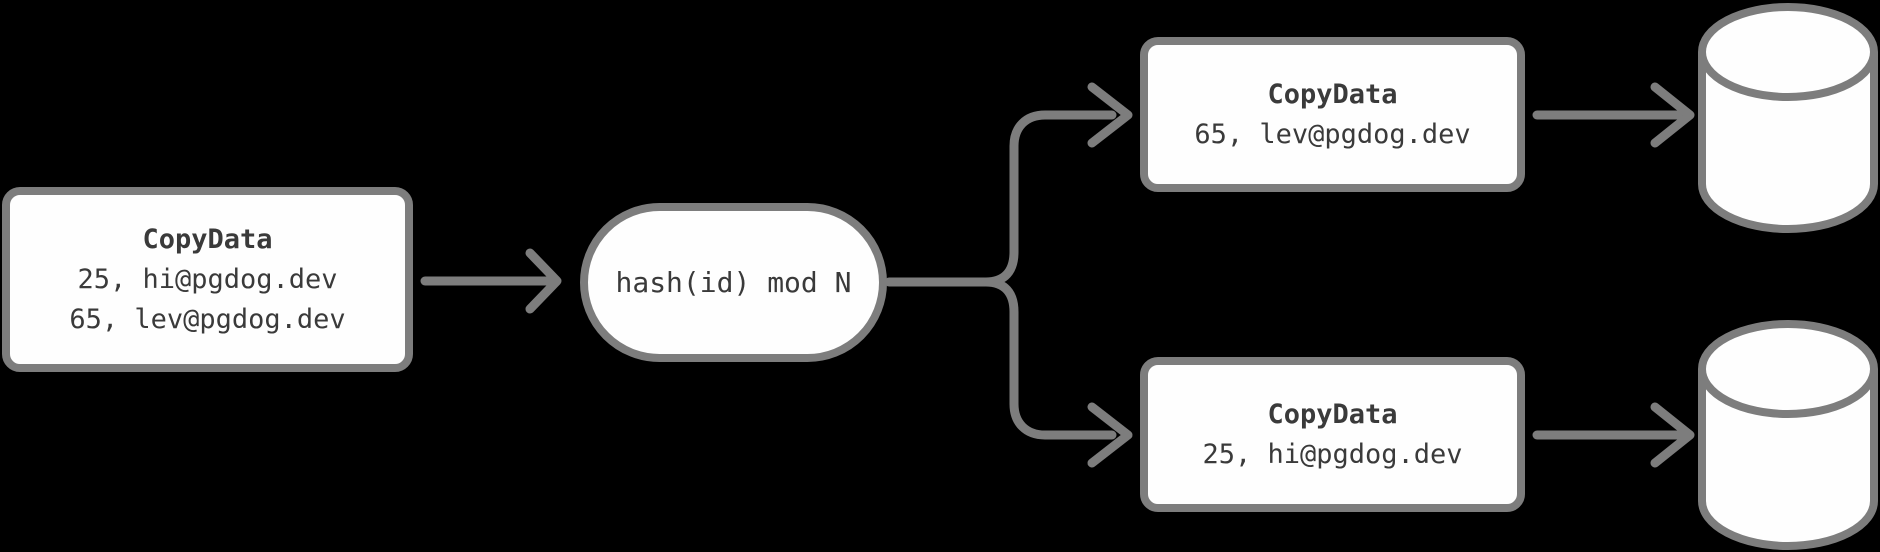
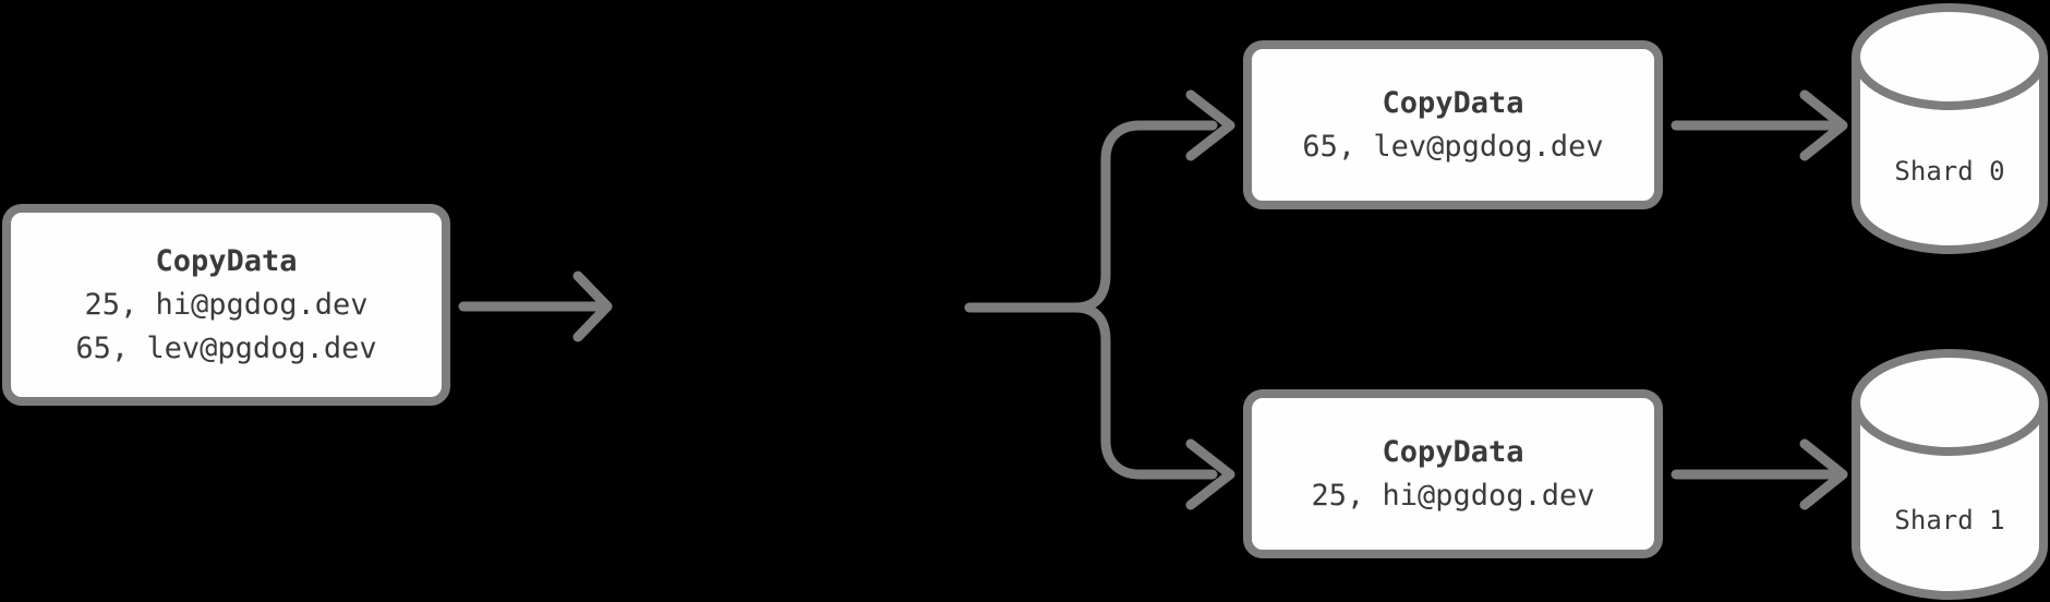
  CopyData
  25, hi@pgdog.dev
  65, lev@pgdog.dev
- hash(id) mod N
  CopyData
  65, lev@pgdog.dev
  CopyData
  25, hi@pgdog.dev
+ Shard 0
+ Shard 1
